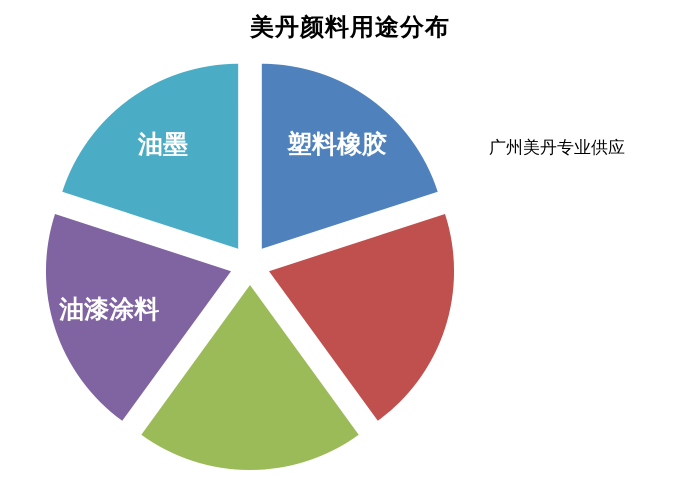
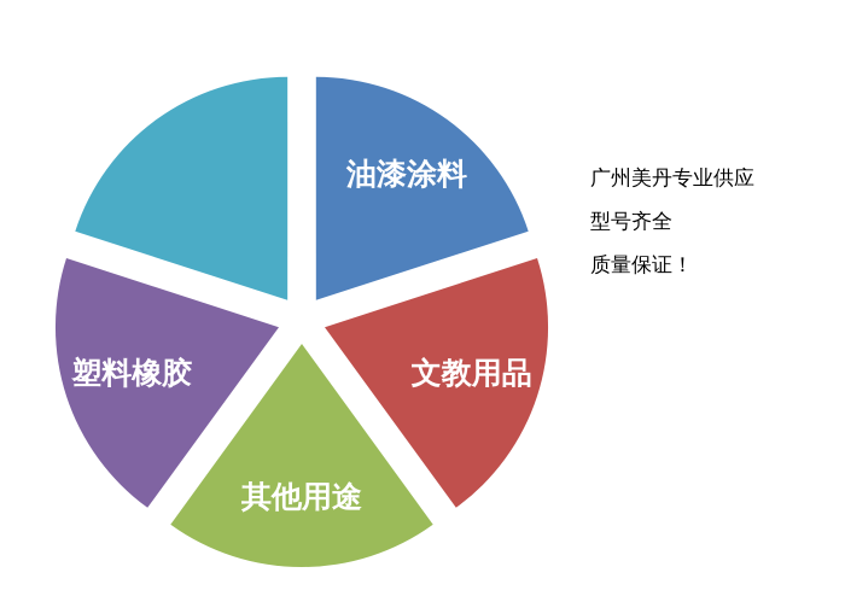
- 塑料橡胶
+ 油漆涂料
+ 文教用品
+ 其他用途
- 油漆涂料
+ 塑料橡胶
- 油墨
- 美丹颜料用途分布
  广州美丹专业供应
+ 型号齐全
+ 质量保证！
